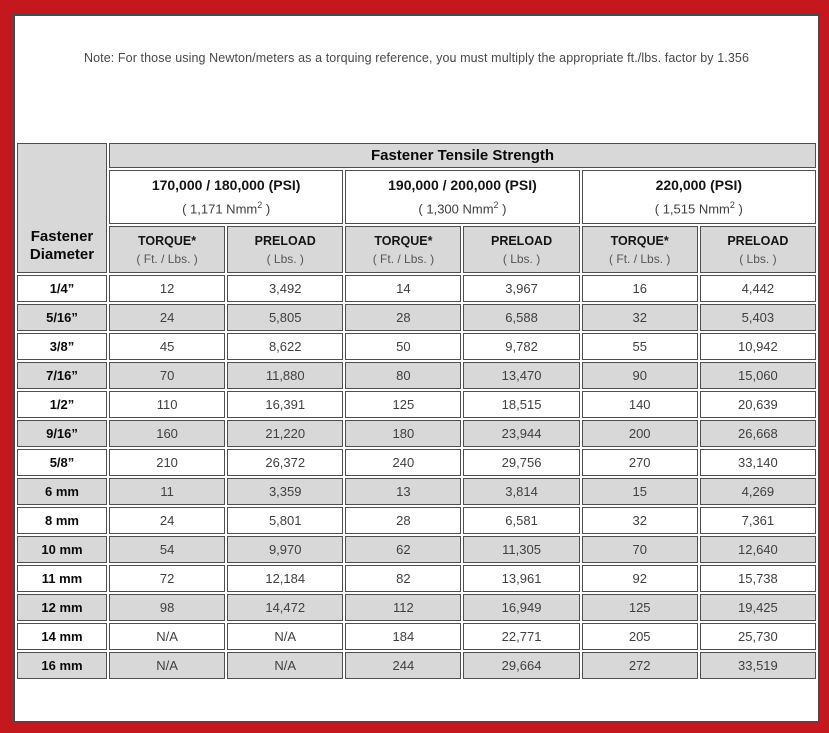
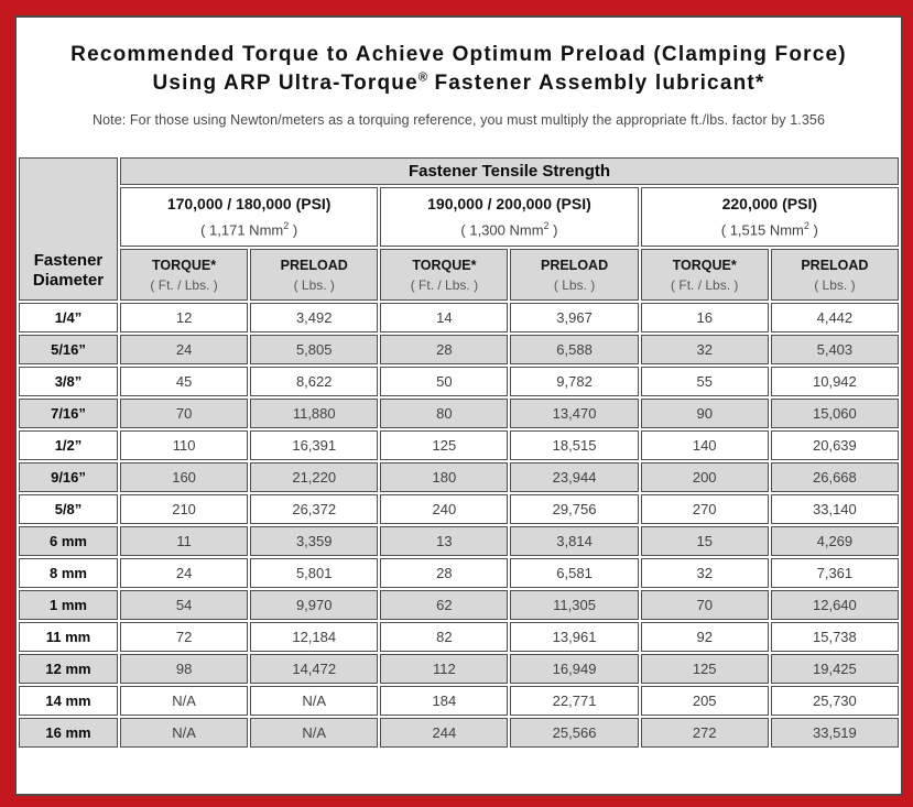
+ Recommended Torque to Achieve Optimum Preload (Clamping Force)
+ Using ARP Ultra-Torque® Fastener Assembly lubricant*
  Note: For those using Newton/meters as a torquing reference, you must multiply the appropriate ft./lbs. factor by 1.356
  Fastener Diameter	Fastener Tensile Strength
  170,000 / 180,000 (PSI) ( 1,171 Nmm2 )	190,000 / 200,000 (PSI) ( 1,300 Nmm2 )	220,000 (PSI) ( 1,515 Nmm2 )
  TORQUE* ( Ft. / Lbs. )	PRELOAD ( Lbs. )	TORQUE* ( Ft. / Lbs. )	PRELOAD ( Lbs. )	TORQUE* ( Ft. / Lbs. )	PRELOAD ( Lbs. )
  1/4”	12	3,492	14	3,967	16	4,442
  5/16”	24	5,805	28	6,588	32	5,403
  3/8”	45	8,622	50	9,782	55	10,942
  7/16”	70	11,880	80	13,470	90	15,060
  1/2”	110	16,391	125	18,515	140	20,639
  9/16”	160	21,220	180	23,944	200	26,668
  5/8”	210	26,372	240	29,756	270	33,140
  6 mm	11	3,359	13	3,814	15	4,269
  8 mm	24	5,801	28	6,581	32	7,361
- 10 mm	54	9,970	62	11,305	70	12,640
+ 1 mm	54	9,970	62	11,305	70	12,640
  11 mm	72	12,184	82	13,961	92	15,738
  12 mm	98	14,472	112	16,949	125	19,425
  14 mm	N/A	N/A	184	22,771	205	25,730
- 16 mm	N/A	N/A	244	29,664	272	33,519
+ 16 mm	N/A	N/A	244	25,566	272	33,519
